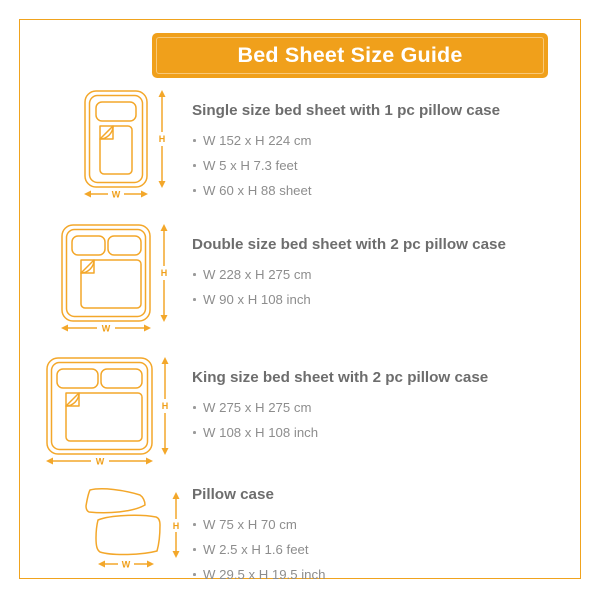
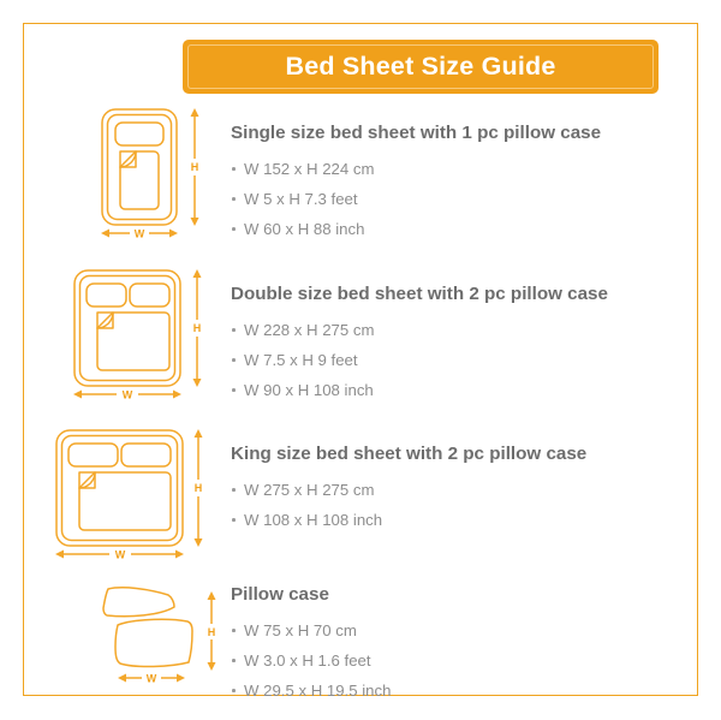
  Bed Sheet Size Guide
  H
  W
  Single size bed sheet with 1 pc pillow case
  W 152 x H 224 cm
  W 5 x H 7.3 feet
- W 60 x H 88 sheet
+ W 60 x H 88 inch
  H
  W
  Double size bed sheet with 2 pc pillow case
  W 228 x H 275 cm
+ W 7.5 x H 9 feet
  W 90 x H 108 inch
  H
  W
  King size bed sheet with 2 pc pillow case
  W 275 x H 275 cm
  W 108 x H 108 inch
  H
  W
  Pillow case
  W 75 x H 70 cm
- W 2.5 x H 1.6 feet
+ W 3.0 x H 1.6 feet
  W 29.5 x H 19.5 inch
